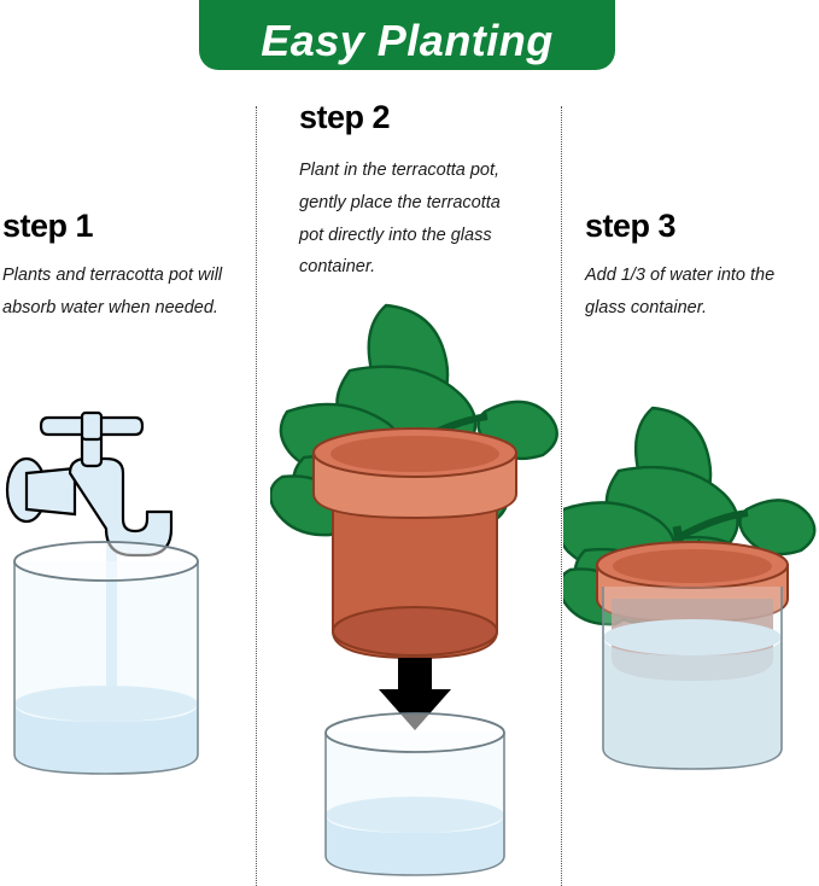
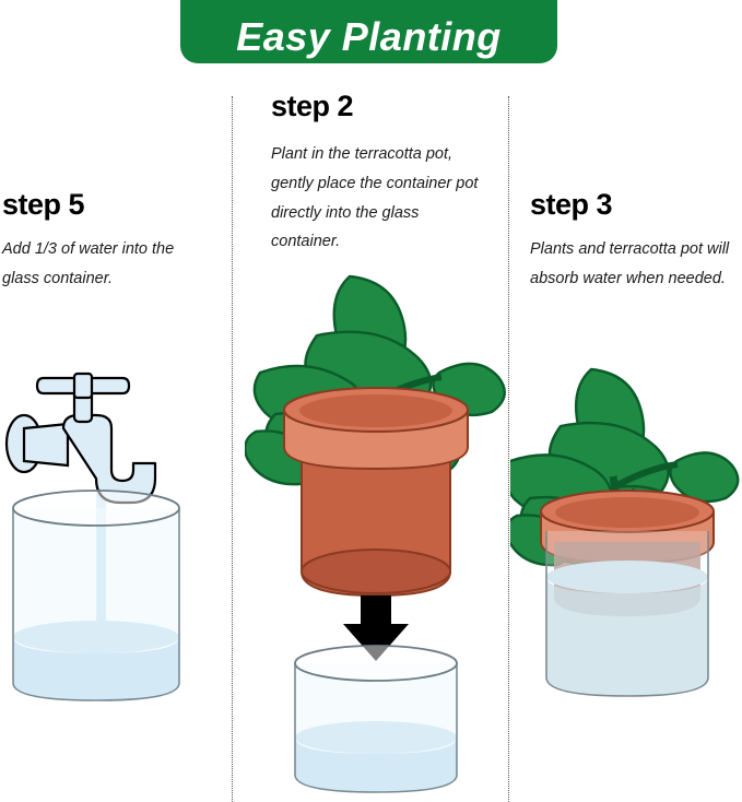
  Easy Planting
- step 1
+ step 5
- Plants and terracotta pot will absorb water when needed.
+ Add 1/3 of water into the glass container.
  step 2
- Plant in the terracotta pot, gently place the terracotta pot directly into the glass container.
+ Plant in the terracotta pot, gently place the container pot directly into the glass container.
  step 3
- Add 1/3 of water into the glass container.
+ Plants and terracotta pot will absorb water when needed.
